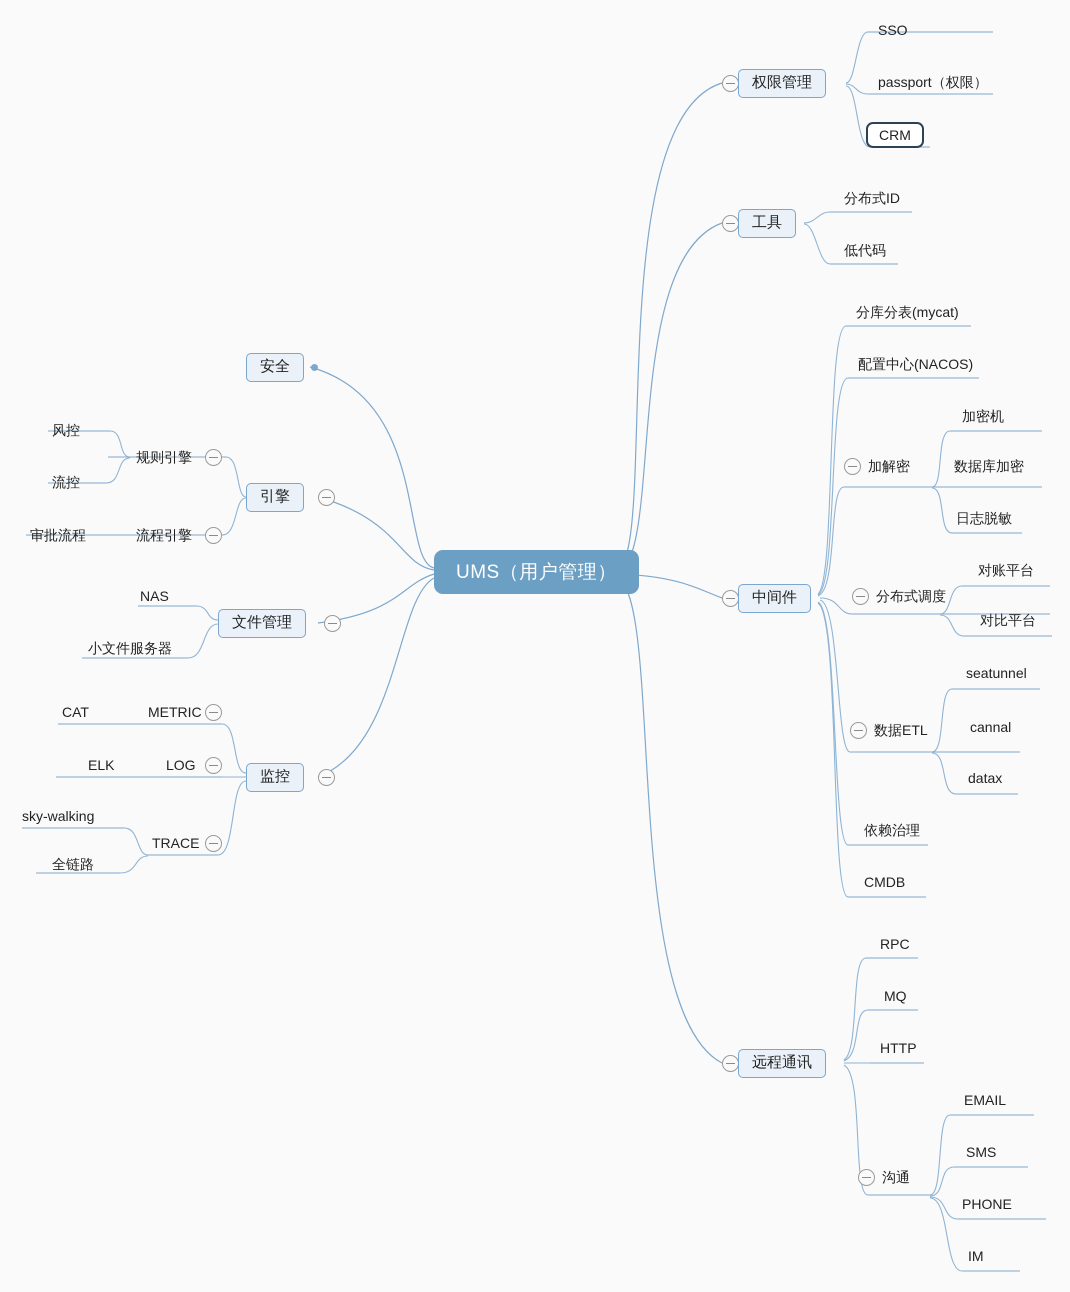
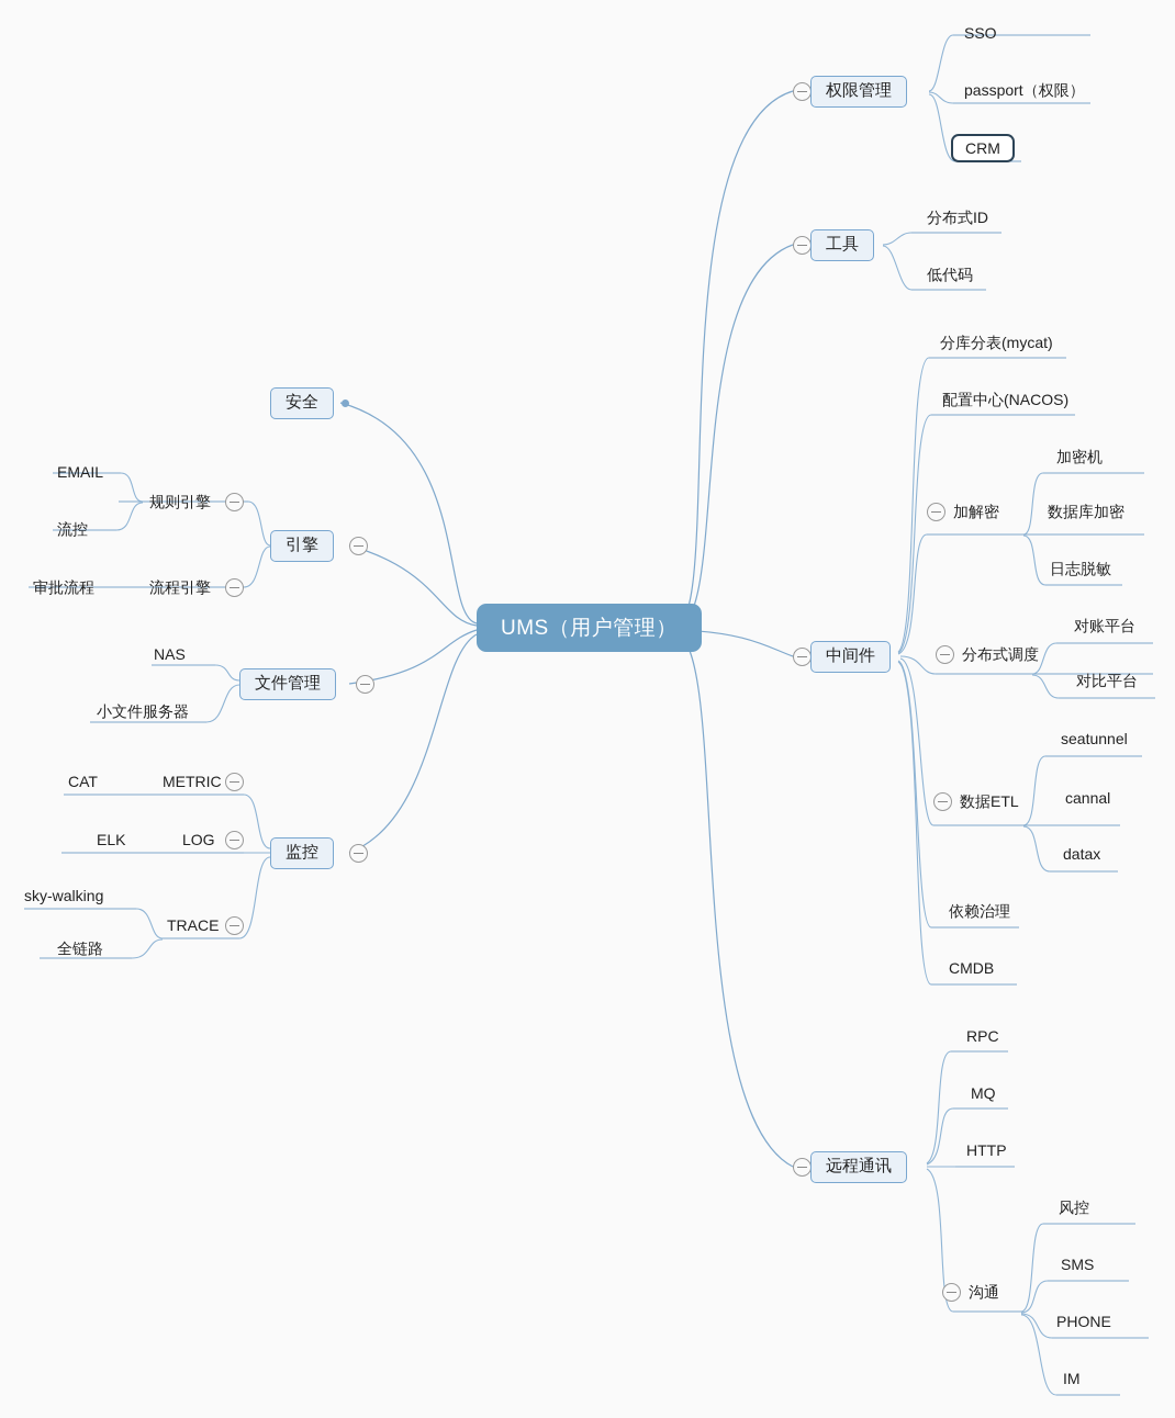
  UMS（用户管理）
  权限管理
  SSO
  passport（权限）
  CRM
  工具
  分布式ID
  低代码
  中间件
  分库分表(mycat)
  配置中心(NACOS)
  加解密
  加密机
  数据库加密
  日志脱敏
  分布式调度
  对账平台
  对比平台
  数据ETL
  seatunnel
  cannal
  datax
  依赖治理
  CMDB
  远程通讯
  RPC
  MQ
  HTTP
  沟通
- EMAIL
+ 风控
  SMS
  PHONE
  IM
  安全
  引擎
  规则引擎
- 风控
+ EMAIL
  流控
  流程引擎
  审批流程
  文件管理
  NAS
  小文件服务器
  监控
  METRIC
  CAT
  LOG
  ELK
  TRACE
  sky-walking
  全链路
